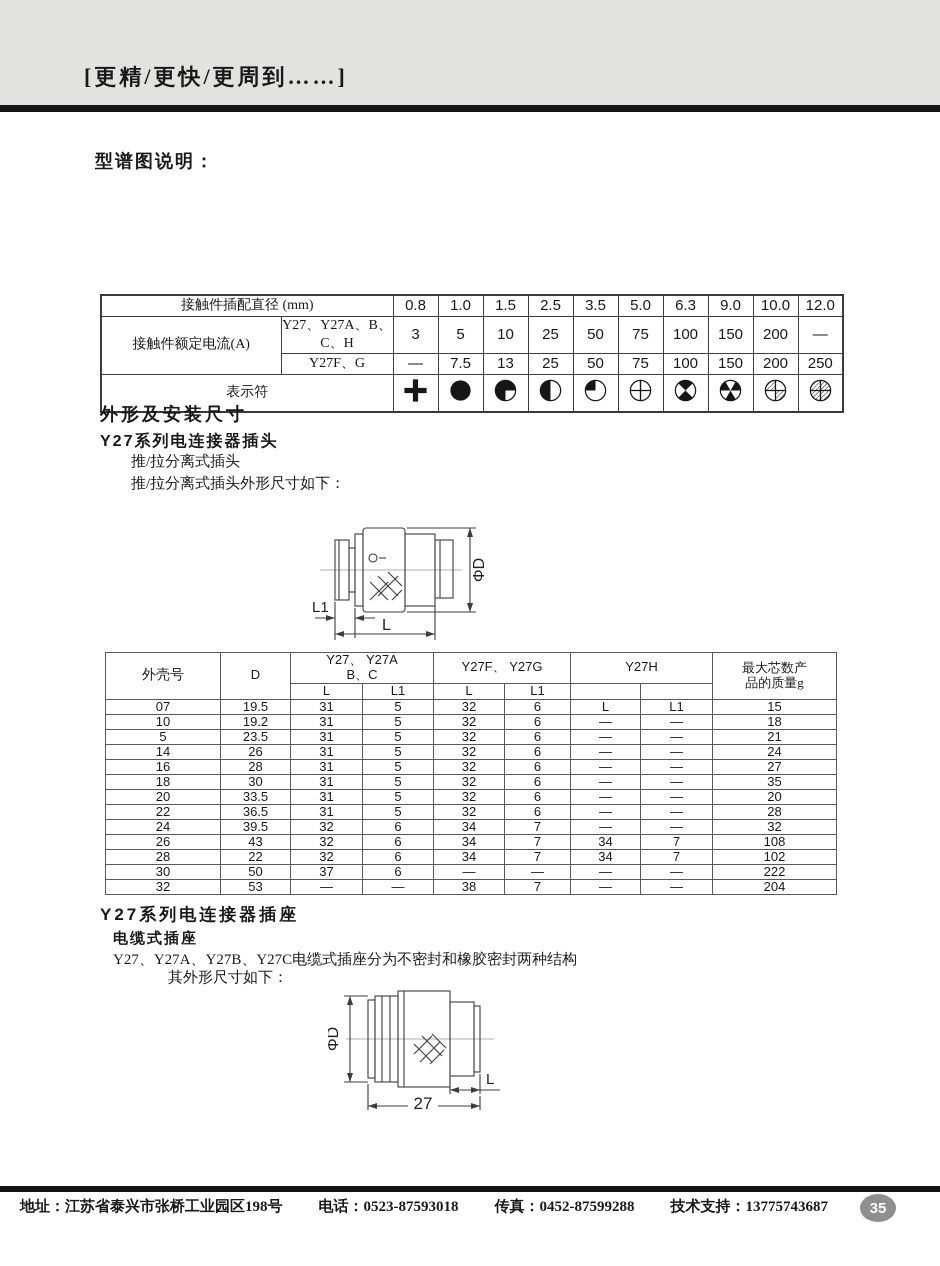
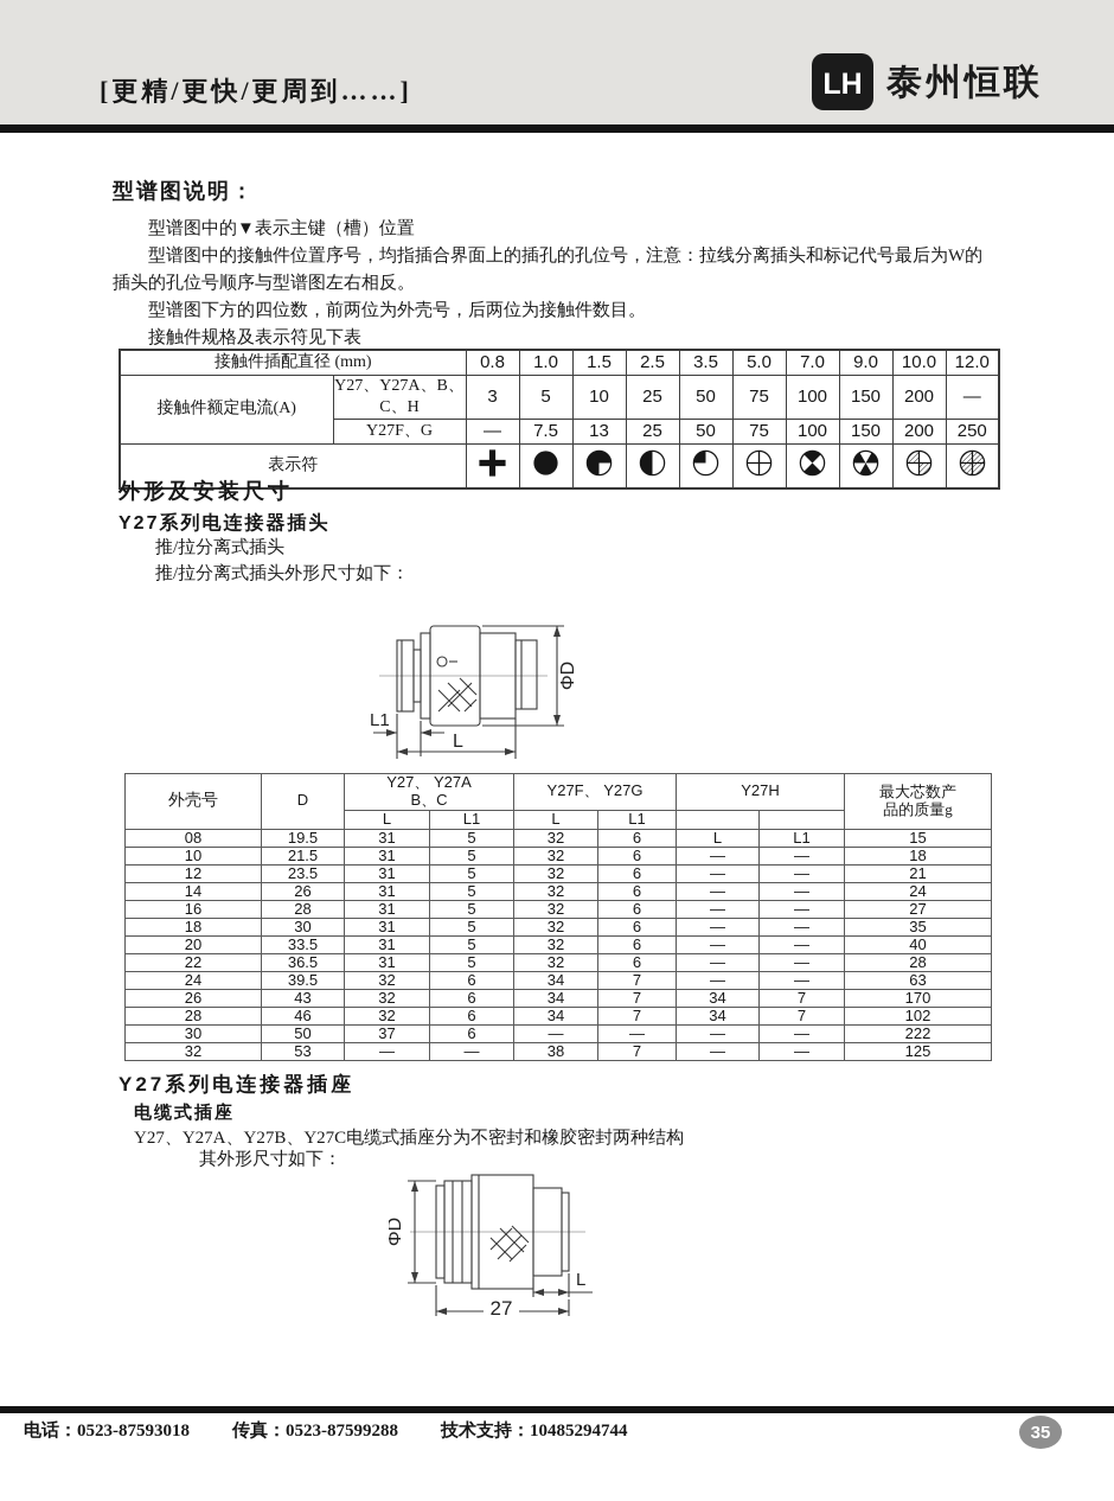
  [更精/更快/更周到……]
+ LH
+ 泰州恒联
  型谱图说明：
+ 型谱图中的▼表示主键（槽）位置
+ 型谱图中的接触件位置序号，均指插合界面上的插孔的孔位号，注意：拉线分离插头和标记代号最后为W的
+ 插头的孔位号顺序与型谱图左右相反。
+ 型谱图下方的四位数，前两位为外壳号，后两位为接触件数目。
+ 接触件规格及表示符见下表
- 接触件插配直径 (mm)	0.8	1.0	1.5	2.5	3.5	5.0	6.3	9.0	10.0	12.0
+ 接触件插配直径 (mm)	0.8	1.0	1.5	2.5	3.5	5.0	7.0	9.0	10.0	12.0
  接触件额定电流(A)	Y27、Y27A、B、C、H	3	5	10	25	50	75	100	150	200	—
  Y27F、G	—	7.5	13	25	50	75	100	150	200	250
  表示符
  外形及安装尺寸
  Y27系列电连接器插头
  推/拉分离式插头
  推/拉分离式插头外形尺寸如下：
  L1
  L
  外壳号	D	Y27、 Y27A B、C	Y27F、 Y27G	Y27H	最大芯数产 品的质量g
  L	L1	L	L1
- 07	19.5	31	5	32	6	L	L1	15
+ 08	19.5	31	5	32	6	L	L1	15
- 10	19.2	31	5	32	6	—	—	18
+ 10	21.5	31	5	32	6	—	—	18
- 5	23.5	31	5	32	6	—	—	21
+ 12	23.5	31	5	32	6	—	—	21
  14	26	31	5	32	6	—	—	24
  16	28	31	5	32	6	—	—	27
  18	30	31	5	32	6	—	—	35
- 20	33.5	31	5	32	6	—	—	20
+ 20	33.5	31	5	32	6	—	—	40
  22	36.5	31	5	32	6	—	—	28
- 24	39.5	32	6	34	7	—	—	32
+ 24	39.5	32	6	34	7	—	—	63
- 26	43	32	6	34	7	34	7	108
+ 26	43	32	6	34	7	34	7	170
- 28	22	32	6	34	7	34	7	102
+ 28	46	32	6	34	7	34	7	102
  30	50	37	6	—	—	—	—	222
- 32	53	—	—	38	7	—	—	204
+ 32	53	—	—	38	7	—	—	125
  Y27系列电连接器插座
  电缆式插座
  Y27、Y27A、Y27B、Y27C电缆式插座分为不密封和橡胶密封两种结构
  其外形尺寸如下：
  L
  27
- 地址：江苏省泰兴市张桥工业园区198号
  电话：0523-87593018
- 传真：0452-87599288
+ 传真：0523-87599288
- 技术支持：13775743687
+ 技术支持：10485294744
  35
